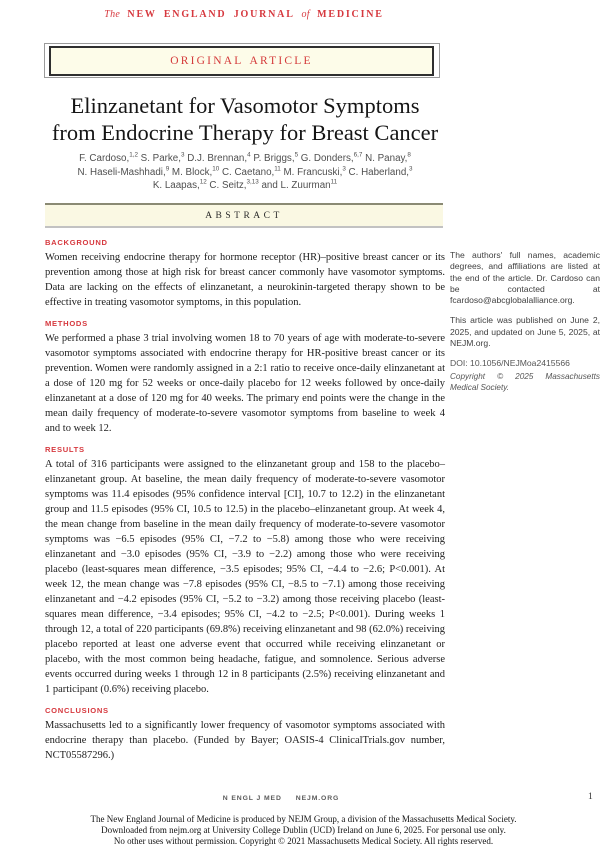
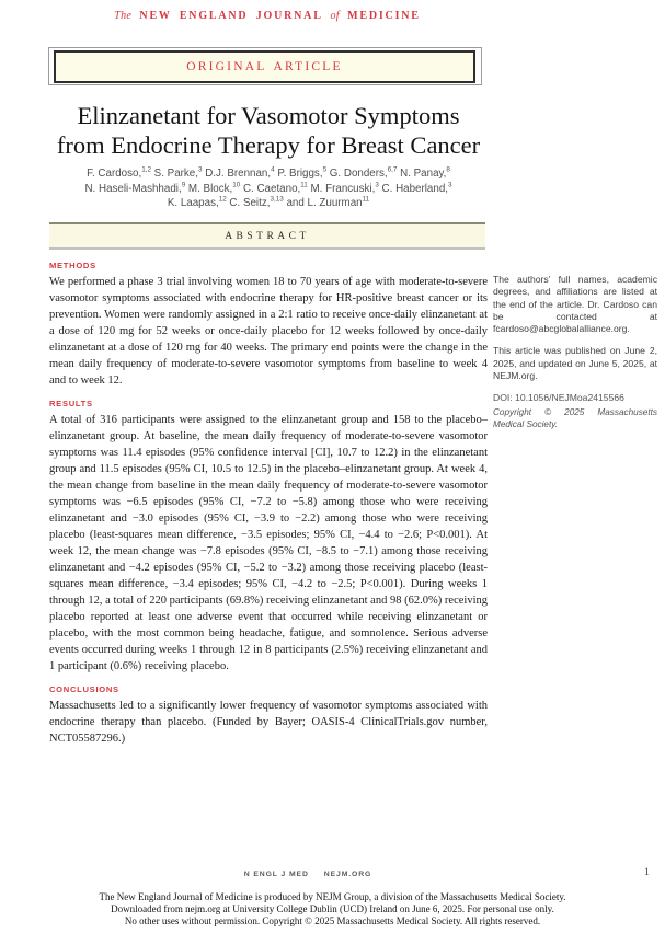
  The NEW ENGLAND JOURNAL of MEDICINE
  ORIGINAL ARTICLE
  Elinzanetant for Vasomotor Symptoms
  from Endocrine Therapy for Breast Cancer
  F. Cardoso, S. Parke, D.J. Brennan, P. Briggs, G. Donders, N. Panay,
  N. Haseli-Mashhadi, M. Block, C. Caetano, M. Francuski, C. Haberland,
  K. Laapas, C. Seitz, and L. Zuurman
  ABSTRACT
- BACKGROUND
- Women receiving endocrine therapy for hormone receptor (HR)–positive breast cancer or its prevention among those at high risk for breast cancer commonly have vasomotor symptoms. Data are lacking on the effects of elinzanetant, a neurokinin-targeted therapy shown to be effective in treating vasomotor symptoms, in this population.
  METHODS
  We performed a phase 3 trial involving women 18 to 70 years of age with moderate-to-severe vasomotor symptoms associated with endocrine therapy for HR-positive breast cancer or its prevention. Women were randomly assigned in a 2:1 ratio to receive once-daily elinzanetant at a dose of 120 mg for 52 weeks or once-daily placebo for 12 weeks followed by once-daily elinzanetant at a dose of 120 mg for 40 weeks. The primary end points were the change in the mean daily frequency of moderate-to-severe vasomotor symptoms from baseline to week 4 and to week 12.
  RESULTS
  A total of 316 participants were assigned to the elinzanetant group and 158 to the placebo–elinzanetant group. At baseline, the mean daily frequency of moderate-to-severe vasomotor symptoms was 11.4 episodes (95% confidence interval [CI], 10.7 to 12.2) in the elinzanetant group and 11.5 episodes (95% CI, 10.5 to 12.5) in the placebo–elinzanetant group. At week 4, the mean change from baseline in the mean daily frequency of moderate-to-severe vasomotor symptoms was −6.5 episodes (95% CI, −7.2 to −5.8) among those who were receiving elinzanetant and −3.0 episodes (95% CI, −3.9 to −2.2) among those who were receiving placebo (least-squares mean difference, −3.5 episodes; 95% CI, −4.4 to −2.6; P<0.001). At week 12, the mean change was −7.8 episodes (95% CI, −8.5 to −7.1) among those receiving elinzanetant and −4.2 episodes (95% CI, −5.2 to −3.2) among those receiving placebo (least-squares mean difference, −3.4 episodes; 95% CI, −4.2 to −2.5; P<0.001). During weeks 1 through 12, a total of 220 participants (69.8%) receiving elinzanetant and 98 (62.0%) receiving placebo reported at least one adverse event that occurred while receiving elinzanetant or placebo, with the most common being headache, fatigue, and somnolence. Serious adverse events occurred during weeks 1 through 12 in 8 participants (2.5%) receiving elinzanetant and 1 participant (0.6%) receiving placebo.
  CONCLUSIONS
  Massachusetts led to a significantly lower frequency of vasomotor symptoms associated with endocrine therapy than placebo. (Funded by Bayer; OASIS-4 ClinicalTrials.gov number, NCT05587296.)
  The authors' full names, academic degrees, and affiliations are listed at the end of the article. Dr. Cardoso can be contacted at fcardoso@abcglobalalliance.org.
  This article was published on June 2, 2025, and updated on June 5, 2025, at NEJM.org.
  DOI: 10.1056/NEJMoa2415566
  Copyright © 2025 Massachusetts Medical Society.
  1
  The New England Journal of Medicine is produced by NEJM Group, a division of the Massachusetts Medical Society.
  Downloaded from nejm.org at University College Dublin (UCD) Ireland on June 6, 2025. For personal use only.
- No other uses without permission. Copyright © 2021 Massachusetts Medical Society. All rights reserved.
+ No other uses without permission. Copyright © 2025 Massachusetts Medical Society. All rights reserved.
